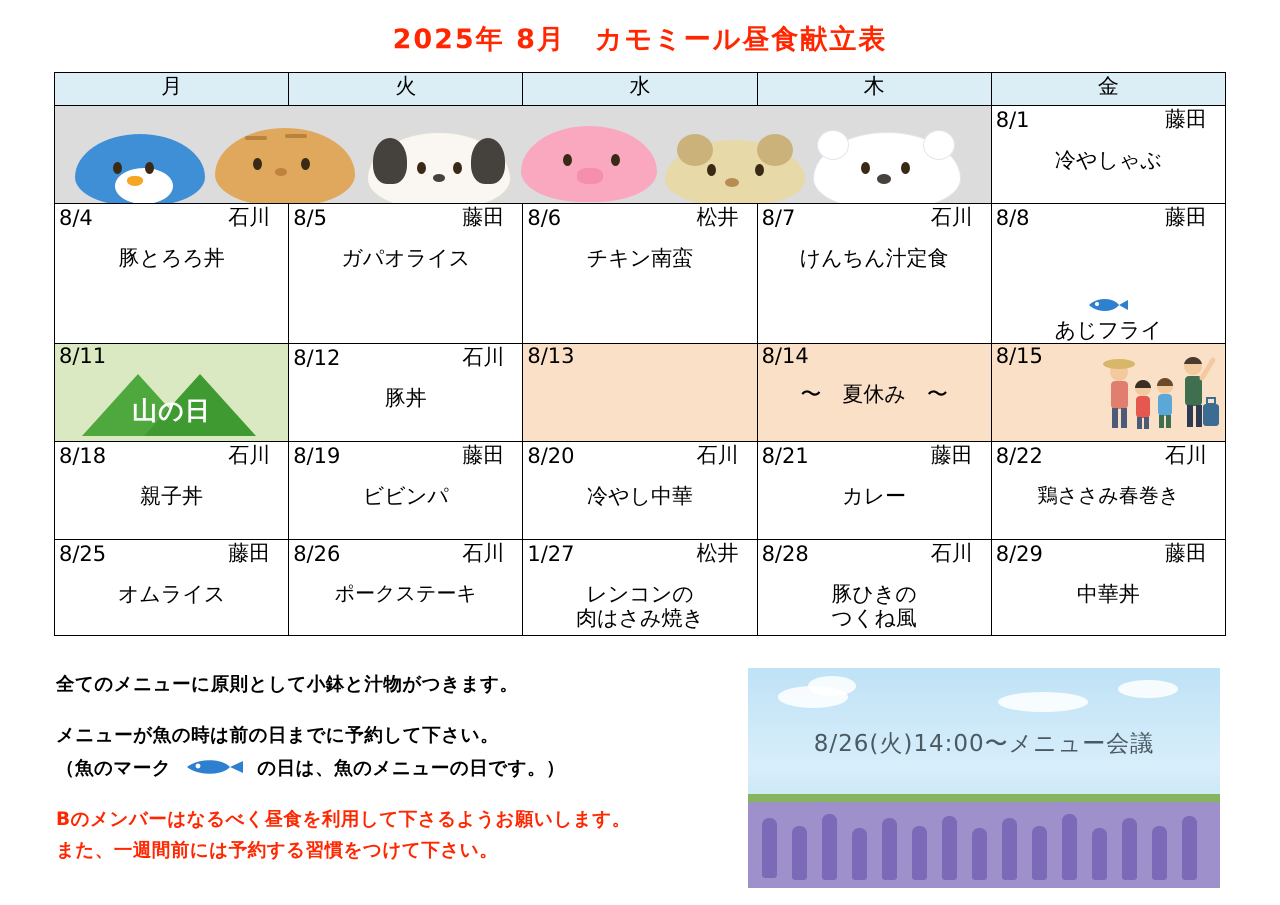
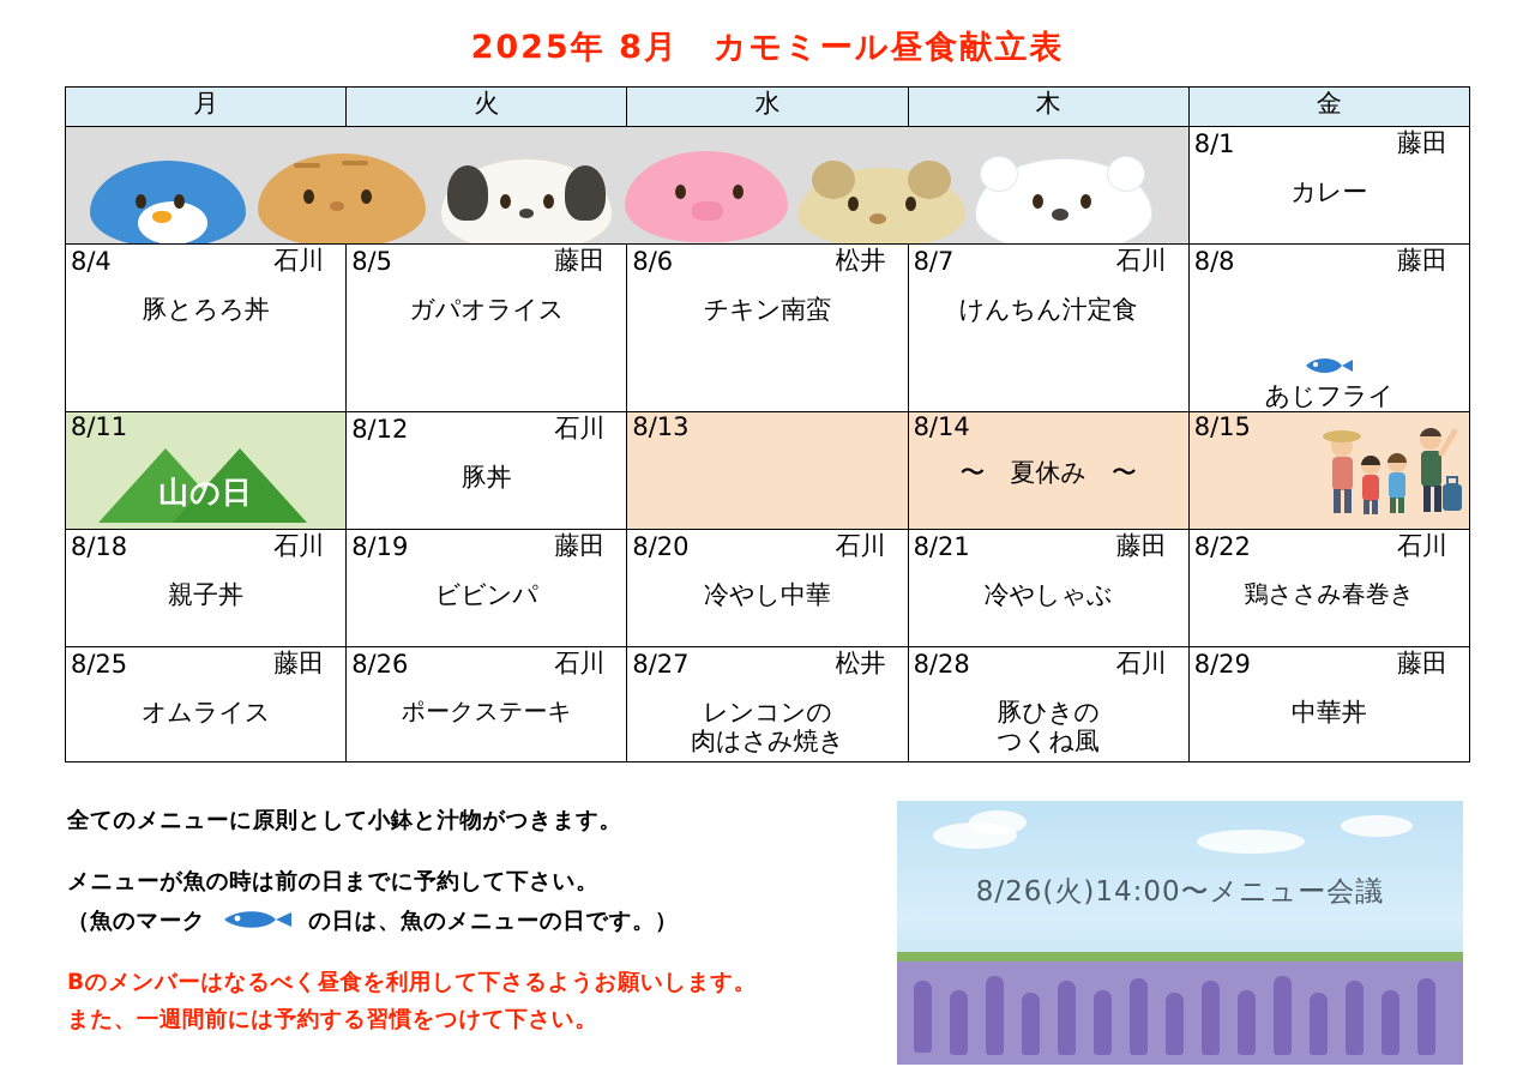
  2025年 8月 カモミール昼食献立表
  月	火	水	木	金
- 	8/1 藤田 冷やしゃぶ
+ 	8/1 藤田 カレー
  8/4 石川 豚とろろ丼	8/5 藤田 ガパオライス	8/6 松井 チキン南蛮	8/7 石川 けんちん汁定食	8/8 藤田 あじフライ
  8/11 山の日	8/12 石川 豚丼	8/13	8/14 〜 夏休み 〜	8/15
- 8/18 石川 親子丼	8/19 藤田 ビビンパ	8/20 石川 冷やし中華	8/21 藤田 カレー	8/22 石川 鶏ささみ春巻き
+ 8/18 石川 親子丼	8/19 藤田 ビビンパ	8/20 石川 冷やし中華	8/21 藤田 冷やしゃぶ	8/22 石川 鶏ささみ春巻き
- 8/25 藤田 オムライス	8/26 石川 ポークステーキ	1/27 松井 レンコンの 肉はさみ焼き	8/28 石川 豚ひきの つくね風	8/29 藤田 中華丼
+ 8/25 藤田 オムライス	8/26 石川 ポークステーキ	8/27 松井 レンコンの 肉はさみ焼き	8/28 石川 豚ひきの つくね風	8/29 藤田 中華丼
  全てのメニューに原則として小鉢と汁物がつきます。
  メニューが魚の時は前の日までに予約して下さい。
  （魚のマーク の日は、魚のメニューの日です。）
  Bのメンバーはなるべく昼食を利用して下さるようお願いします。
  また、一週間前には予約する習慣をつけて下さい。
  8/26(火)14:00〜メニュー会議
